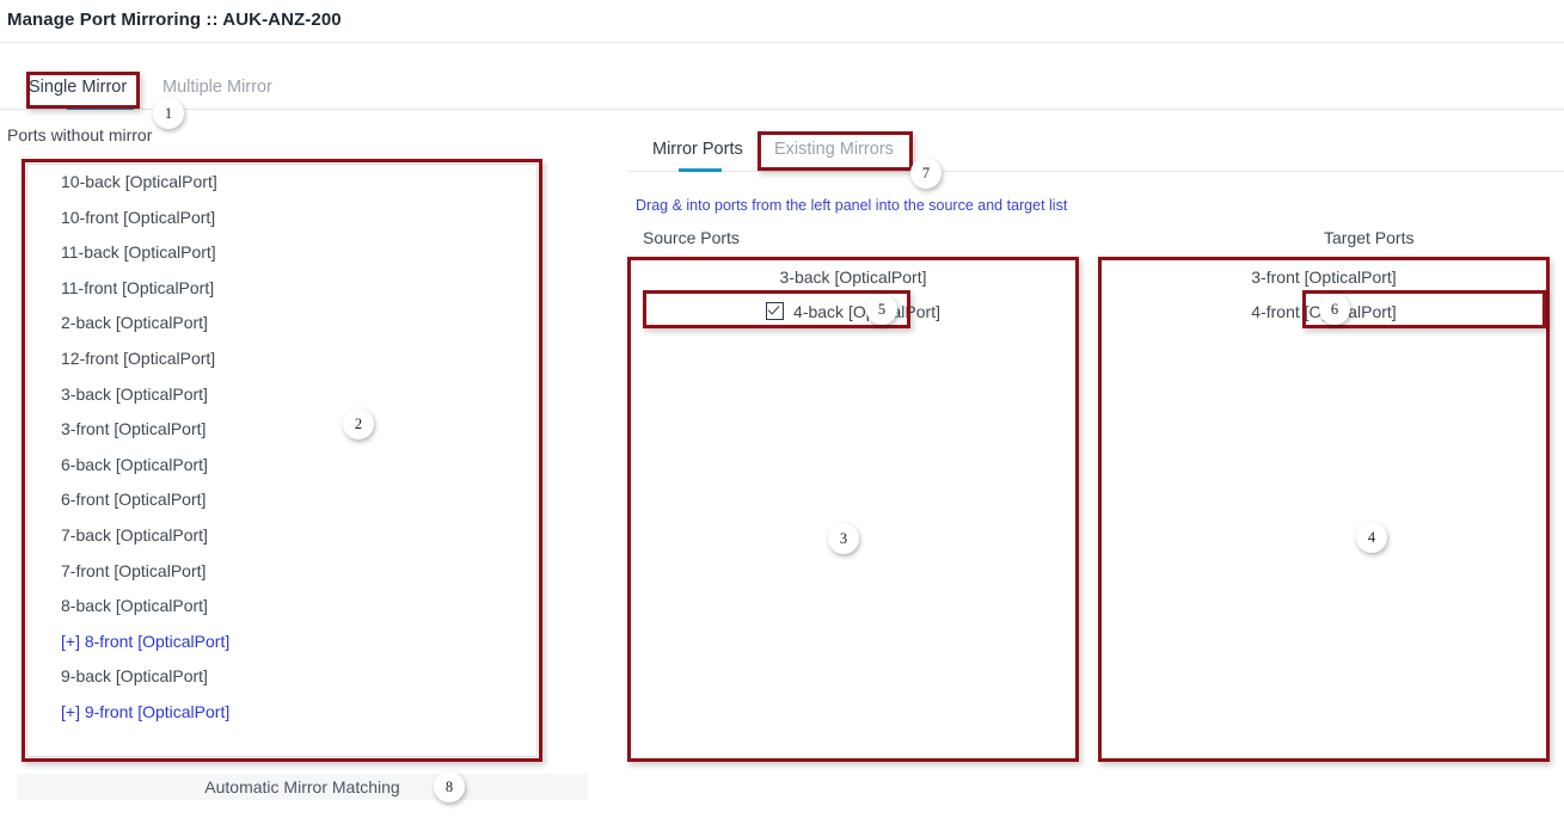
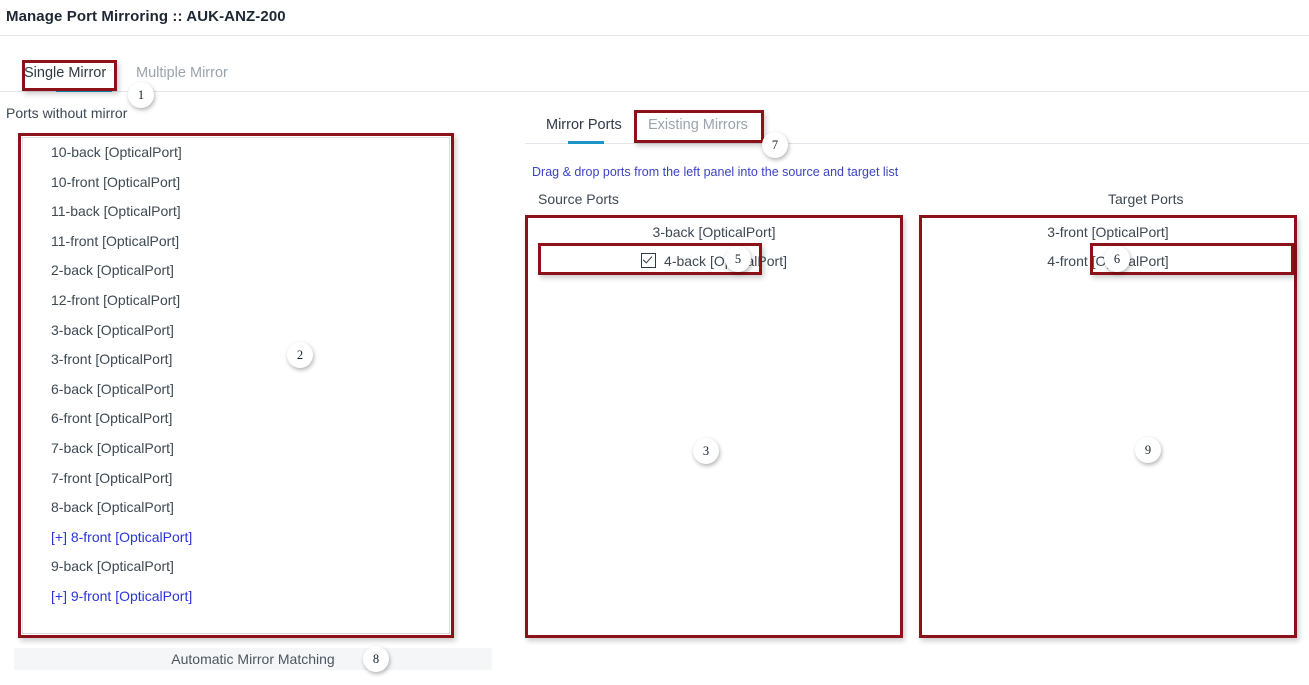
  Manage Port Mirroring :: AUK-ANZ-200
  Single Mirror
  Multiple Mirror
  Ports without mirror
  10-back [OpticalPort]
  10-front [OpticalPort]
  11-back [OpticalPort]
  11-front [OpticalPort]
  2-back [OpticalPort]
  12-front [OpticalPort]
  3-back [OpticalPort]
  3-front [OpticalPort]
  6-back [OpticalPort]
  6-front [OpticalPort]
  7-back [OpticalPort]
  7-front [OpticalPort]
  8-back [OpticalPort]
  [+] 8-front [OpticalPort]
  9-back [OpticalPort]
  [+] 9-front [OpticalPort]
  Automatic Mirror Matching
  Mirror Ports
  Existing Mirrors
- Drag & into ports from the left panel into the source and target list
+ Drag & drop ports from the left panel into the source and target list
  Source Ports
  Target Ports
  3-back [OpticalPort]
  4-back [OlPort]
  3-front [OpticalPort]
  4-front [OalPort]
  1
  2
  3
- 4
+ 9
  5
  6
  7
  8
